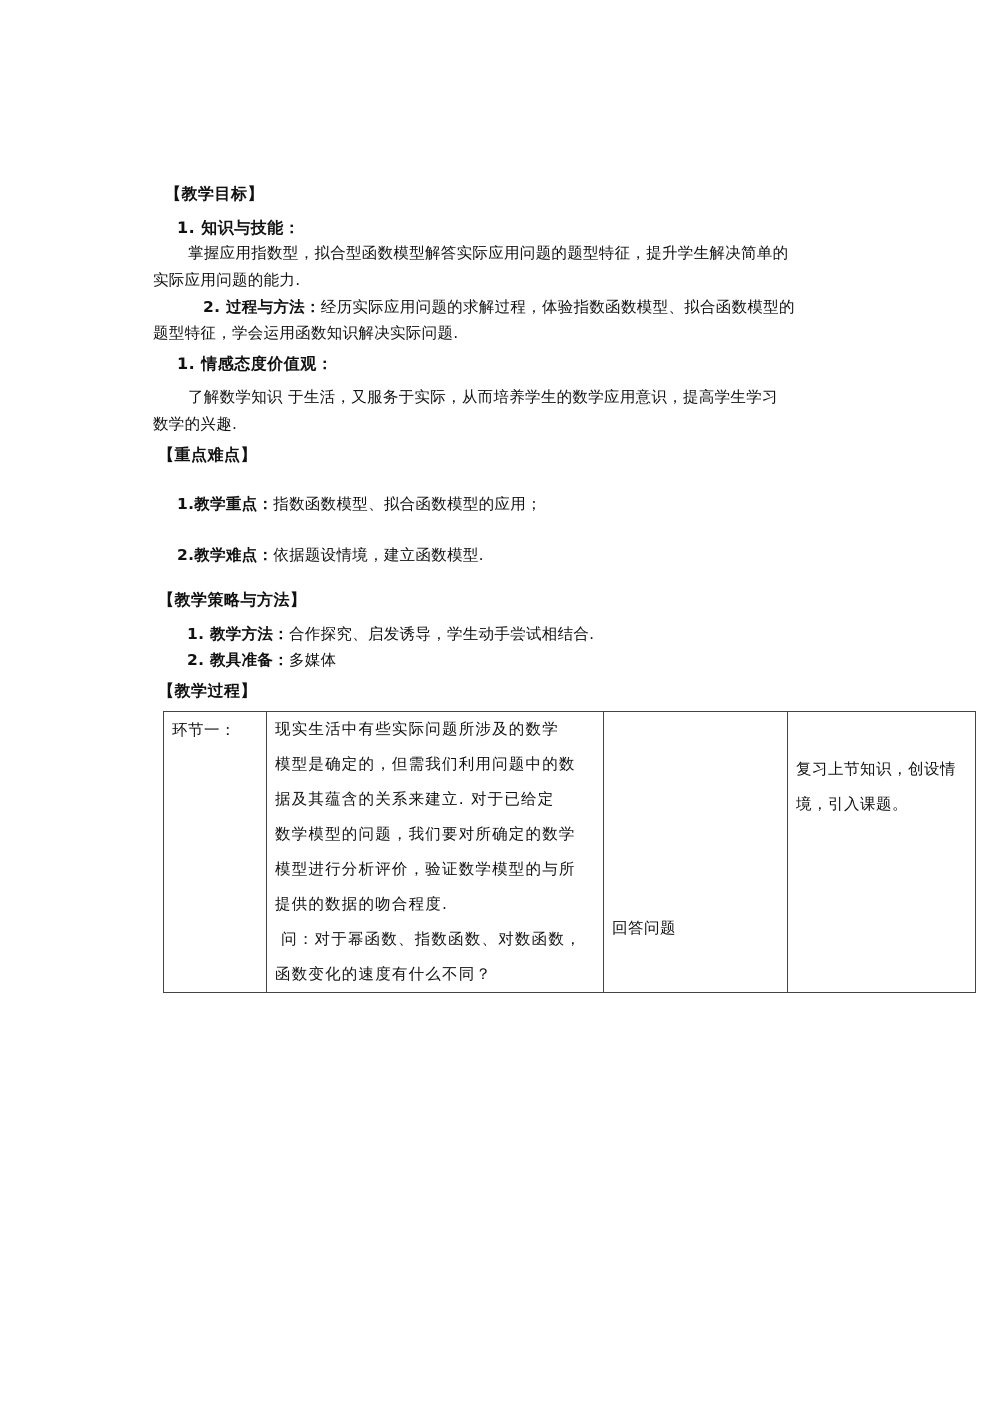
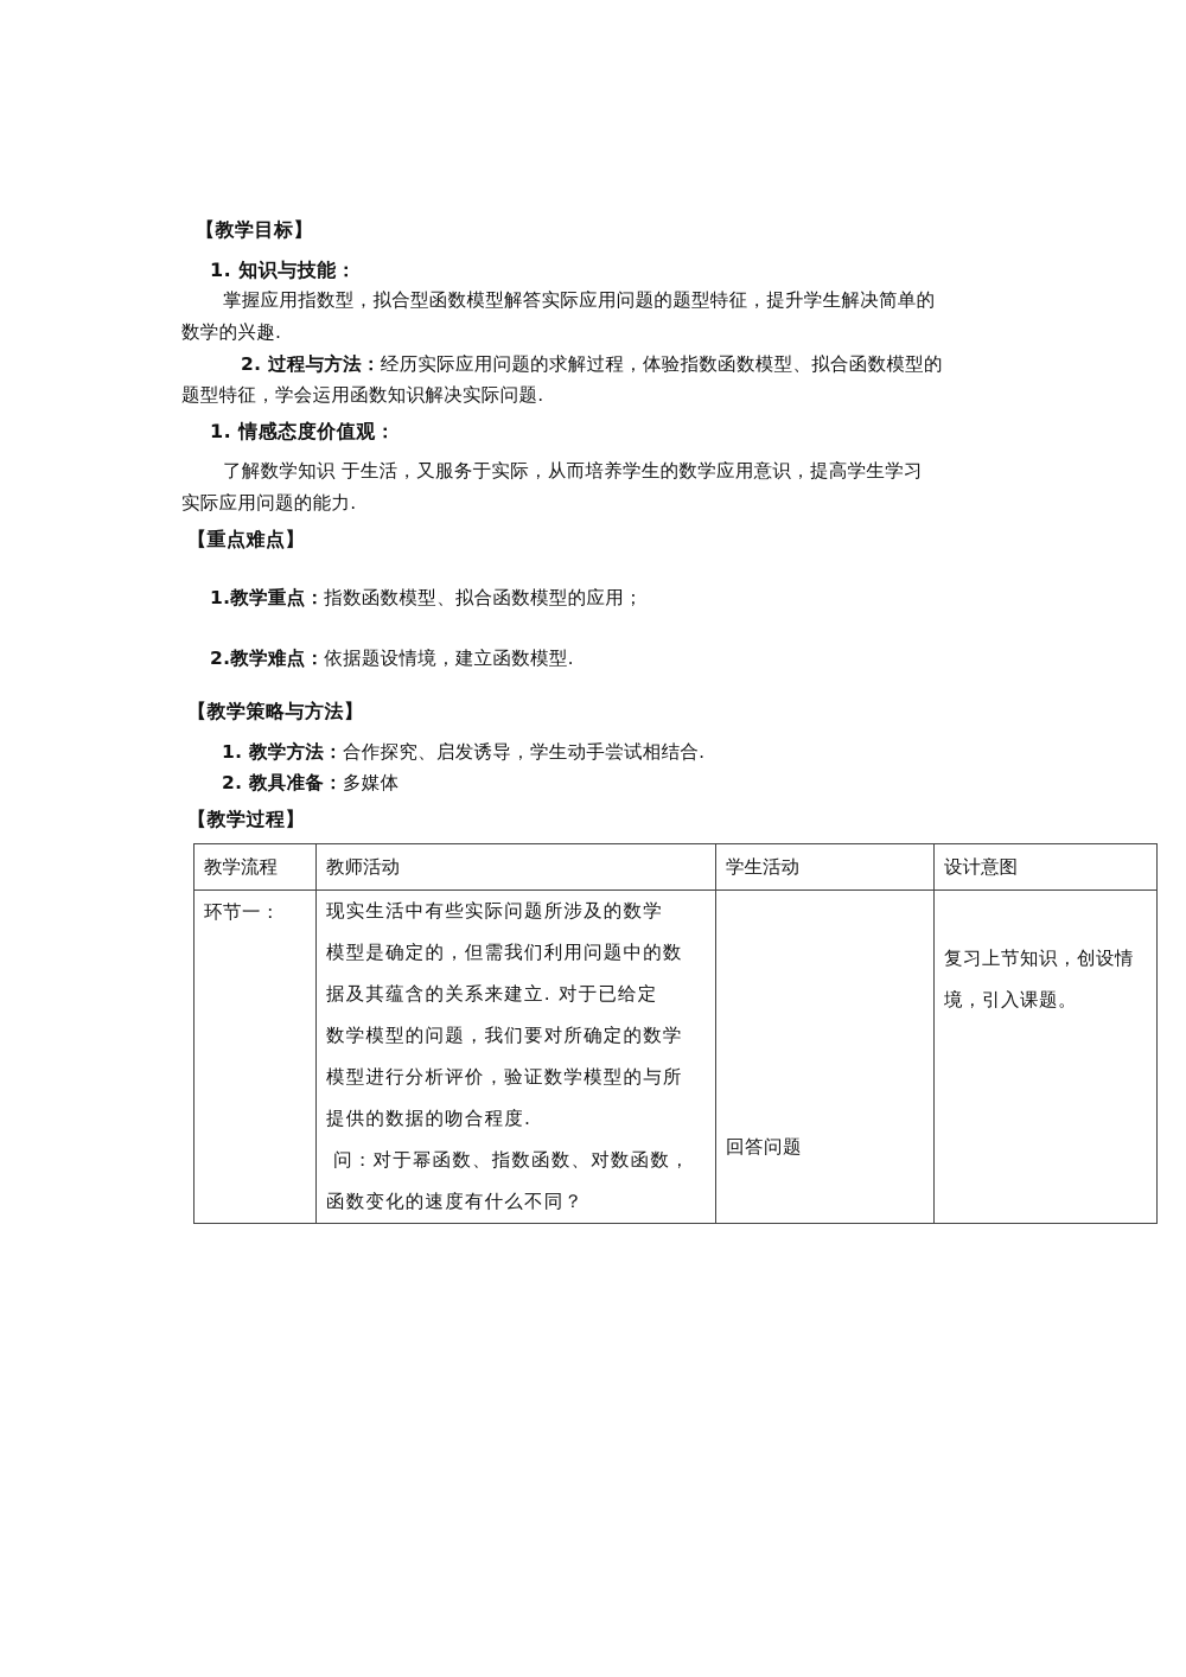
  【教学目标】
  1. 知识与技能：
  掌握应用指数型，拟合型函数模型解答实际应用问题的题型特征，提升学生解决简单的
- 实际应用问题的能力.
+ 数学的兴趣.
  2. 过程与方法：经历实际应用问题的求解过程，体验指数函数模型、拟合函数模型的
  题型特征，学会运用函数知识解决实际问题.
  1. 情感态度价值观：
  了解数学知识 于生活，又服务于实际，从而培养学生的数学应用意识，提高学生学习
- 数学的兴趣.
+ 实际应用问题的能力.
  【重点难点】
  1.教学重点：指数函数模型、拟合函数模型的应用；
  2.教学难点：依据题设情境，建立函数模型.
  【教学策略与方法】
  1. 教学方法：合作探究、启发诱导，学生动手尝试相结合.
  2. 教具准备：多媒体
  【教学过程】
+ 教学流程	教师活动	学生活动	设计意图
  环节一：	现实生活中有些实际问题所涉及的数学 模型是确定的，但需我们利用问题中的数 据及其蕴含的关系来建立. 对于已给定 数学模型的问题，我们要对所确定的数学 模型进行分析评价，验证数学模型的与所 提供的数据的吻合程度. 问：对于幂函数、指数函数、对数函数， 函数变化的速度有什么不同？	回答问题	复习上节知识，创设情 境，引入课题。
